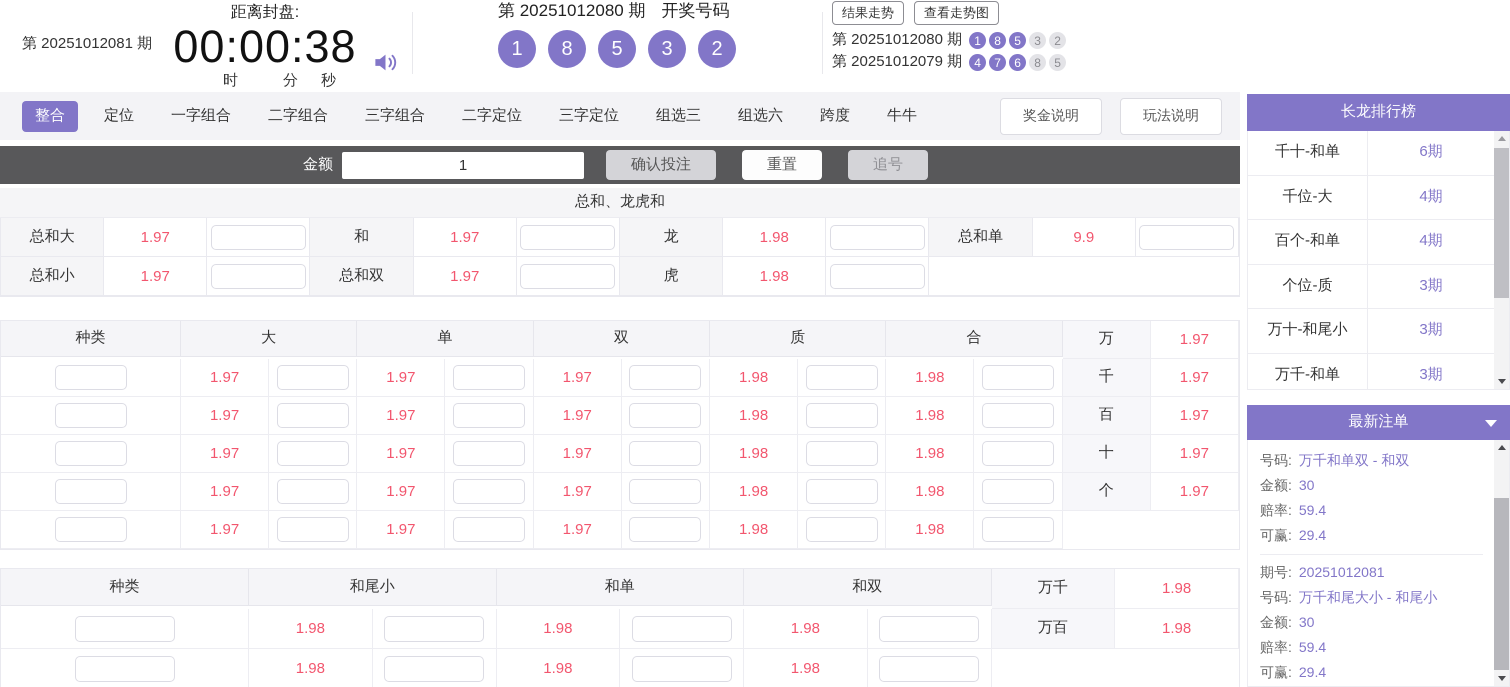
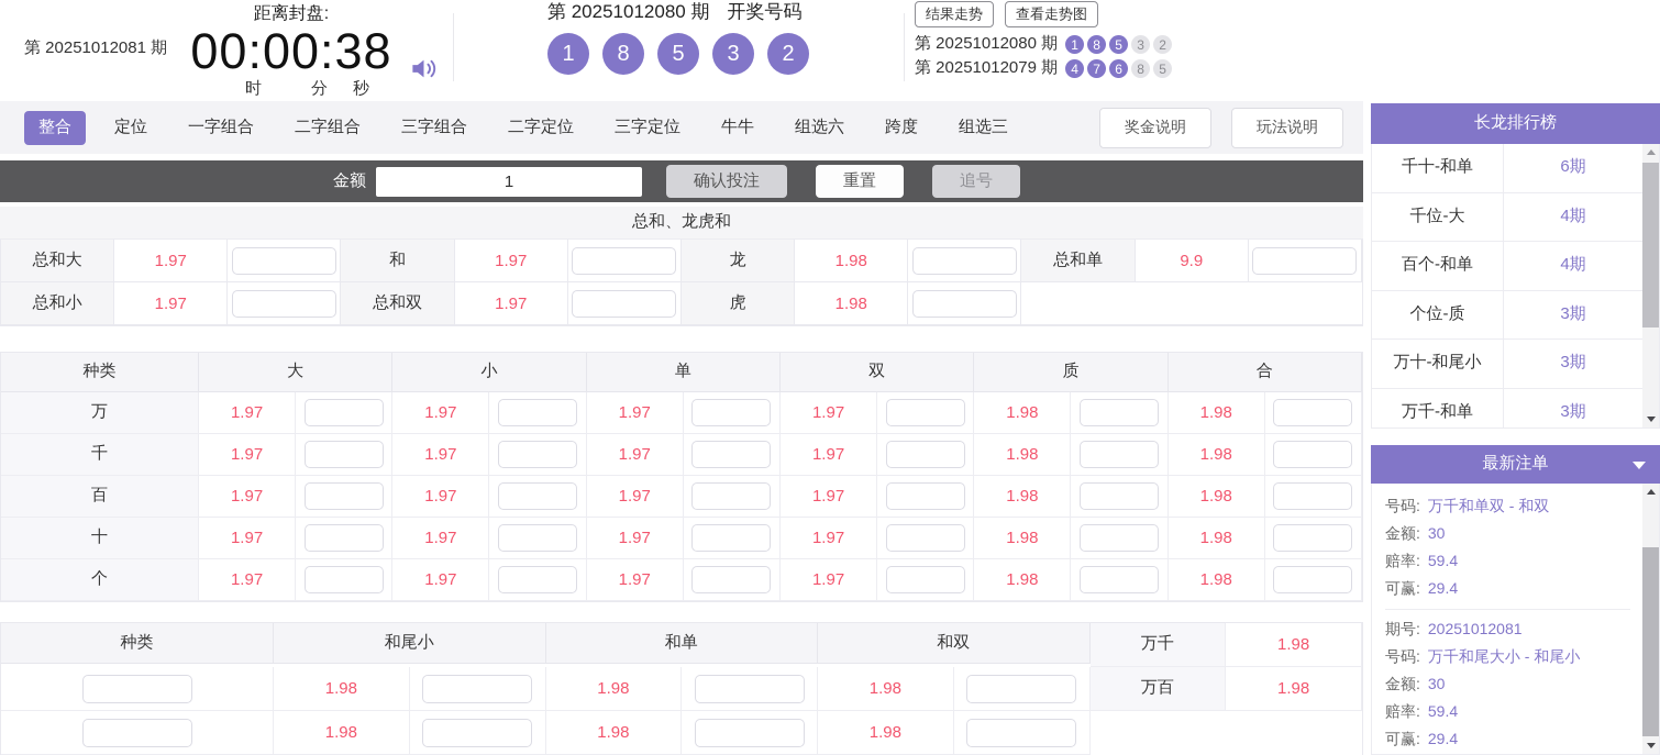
  第 20251012081 期
  距离封盘:
  00:00:38
  时
  分
  秒
  第 20251012080 期
  开奖号码
  1
  8
  5
  3
  2
  结果走势
  查看走势图
  第 20251012080 期
  1
  8
  5
  3
  2
  第 20251012079 期
  4
  7
  6
  8
  5
  整合
  定位
  一字组合
  二字组合
  三字组合
  二字定位
  三字定位
- 组选三
+ 牛牛
  组选六
  跨度
- 牛牛
+ 组选三
  奖金说明
  玩法说明
  金额
  1
  确认投注
  重置
  追号
  总和、龙虎和
  总和大
  1.97
  和
  1.97
  龙
  1.98
  总和单
  9.9
  总和小
  1.97
  总和双
  1.97
  虎
  1.98
  种类
  大
+ 小
  单
  双
  质
  合
  万
  1.97
  1.97
  1.97
  1.97
  1.98
  1.98
  千
  1.97
  1.97
  1.97
  1.97
  1.98
  1.98
  百
  1.97
  1.97
  1.97
  1.97
  1.98
  1.98
  十
  1.97
  1.97
  1.97
  1.97
  1.98
  1.98
  个
  1.97
  1.97
  1.97
  1.97
  1.98
  1.98
  种类
  和尾小
  和单
  和双
  万千
  1.98
  1.98
  1.98
  1.98
  万百
  1.98
  1.98
  1.98
  1.98
  长龙排行榜
  千十-和单
  6期
  千位-大
  4期
  百个-和单
  4期
  个位-质
  3期
  万十-和尾小
  3期
  万千-和单
  3期
  最新注单
  号码:
  万千和单双 - 和双
  金额:
  30
  赔率:
  59.4
  可赢:
  29.4
  期号:
  20251012081
  号码:
  万千和尾大小 - 和尾小
  金额:
  30
  赔率:
  59.4
  可赢:
  29.4
